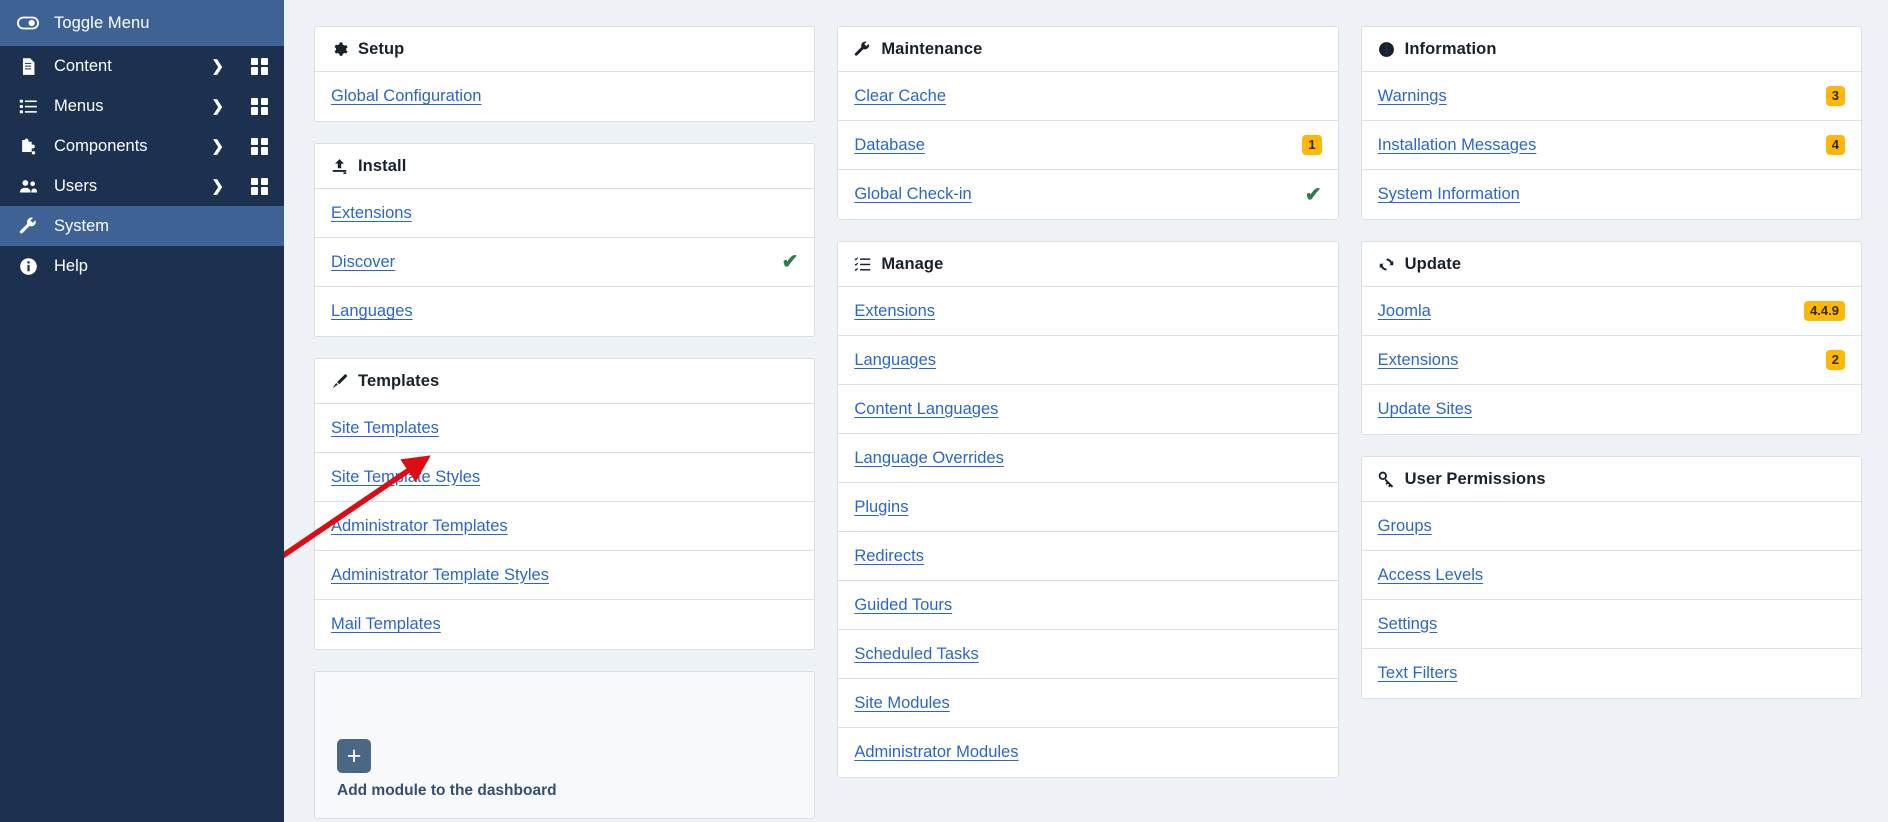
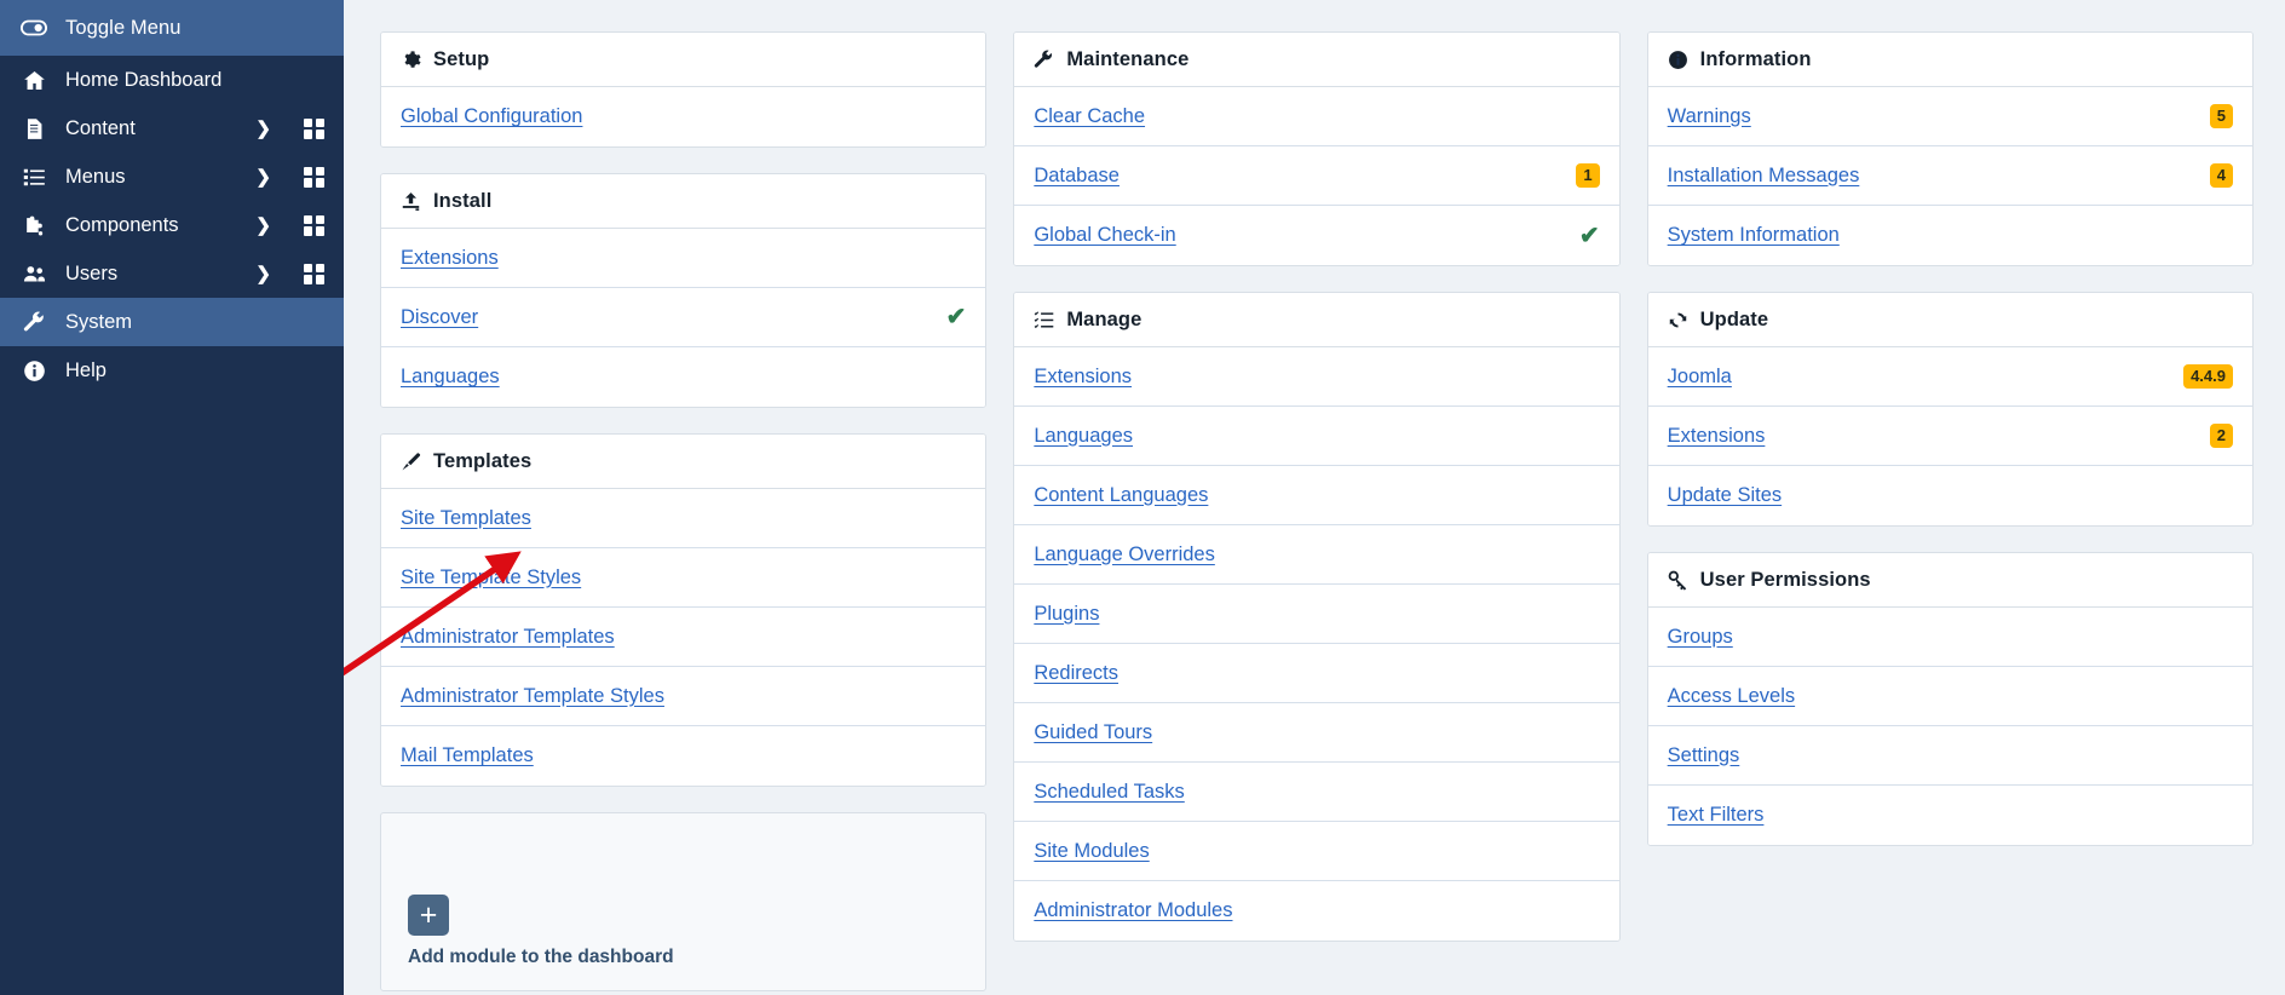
  Toggle Menu
+ Home Dashboard
  Content
  ❯
  Menus
  ❯
  Components
  ❯
  Users
  ❯
  System
  Help
  Setup
  Global Configuration
  Install
  Extensions
  Discover
  ✔
  Languages
  Templates
  Site Templates
  Site Temlate Styles
  Administrator Templates
  Administrator Template Styles
  Mail Templates
  +
  Add module to the dashboard
  Maintenance
  Clear Cache
  Database
  1
  Global Check-in
  ✔
  Manage
  Extensions
  Languages
  Content Languages
  Language Overrides
  Plugins
  Redirects
  Guided Tours
  Scheduled Tasks
  Site Modules
  Administrator Modules
  Information
  Warnings
- 3
+ 5
  Installation Messages
  4
  System Information
  Update
  Joomla
  4.4.9
  Extensions
  2
  Update Sites
  User Permissions
  Groups
  Access Levels
  Settings
  Text Filters
